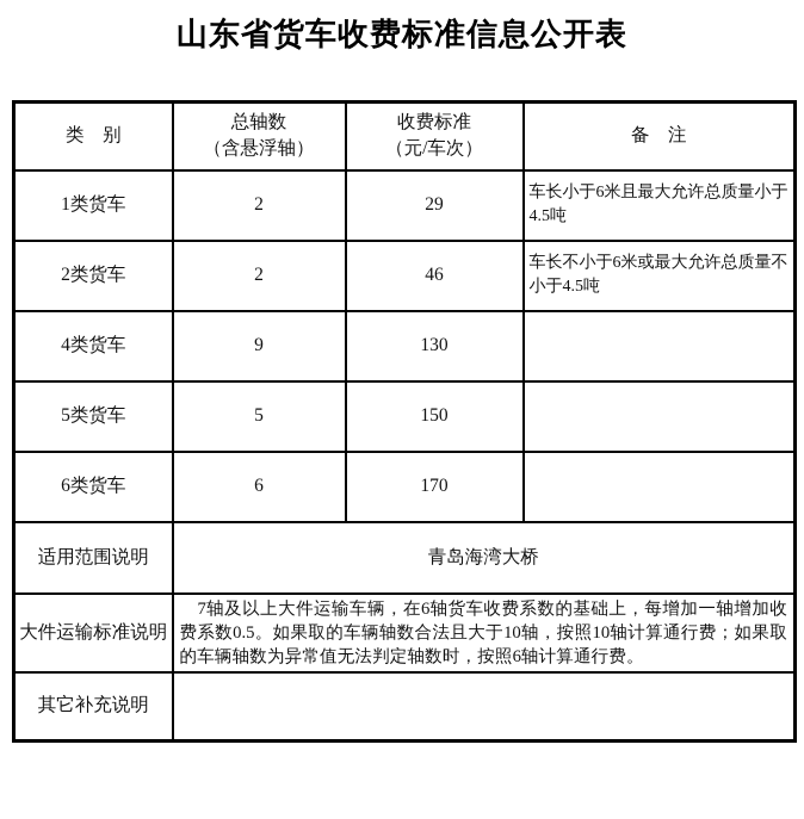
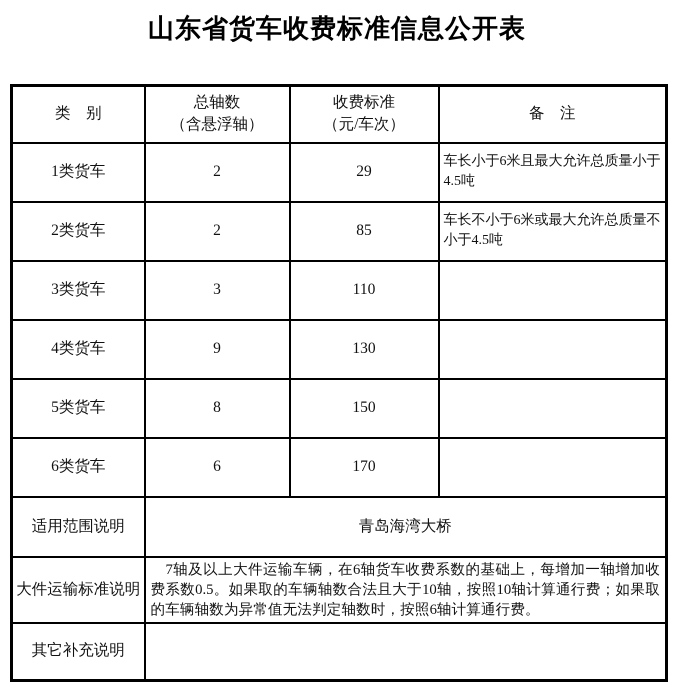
  山东省货车收费标准信息公开表
  类 别	总轴数 （含悬浮轴）	收费标准 （元/车次）	备 注
  1类货车	2	29	车长小于6米且最大允许总质量小于4.5吨
- 2类货车	2	46	车长不小于6米或最大允许总质量不小于4.5吨
+ 2类货车	2	85	车长不小于6米或最大允许总质量不小于4.5吨
+ 3类货车	3	110
  4类货车	9	130
- 5类货车	5	150
+ 5类货车	8	150
  6类货车	6	170
  适用范围说明	青岛海湾大桥
  大件运输标准说明	7轴及以上大件运输车辆，在6轴货车收费系数的基础上，每增加一轴增加收费系数0.5。如果取的车辆轴数合法且大于10轴，按照10轴计算通行费；如果取的车辆轴数为异常值无法判定轴数时，按照6轴计算通行费。
  其它补充说明
